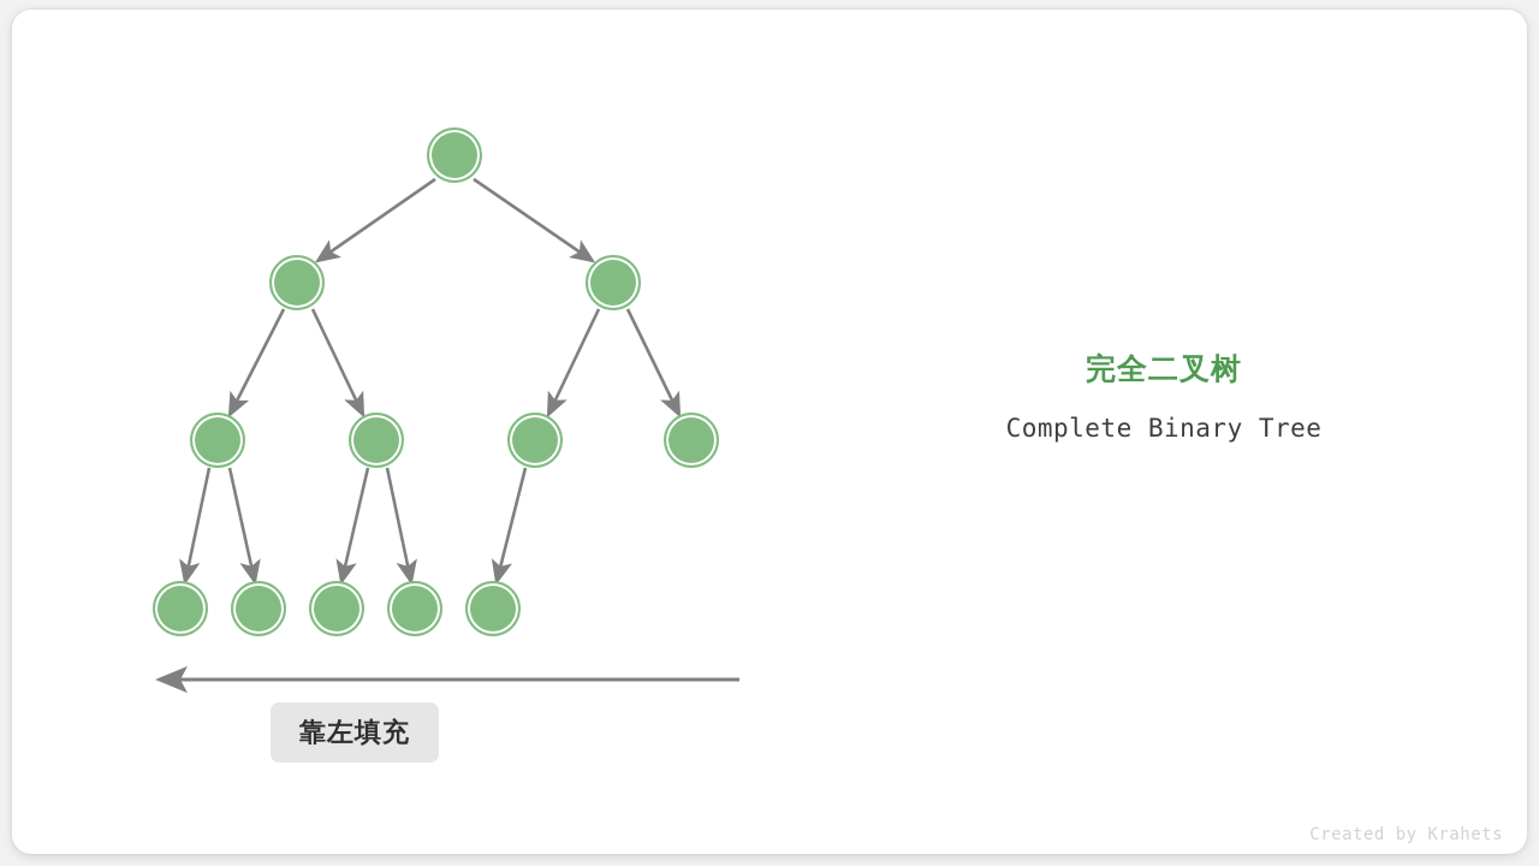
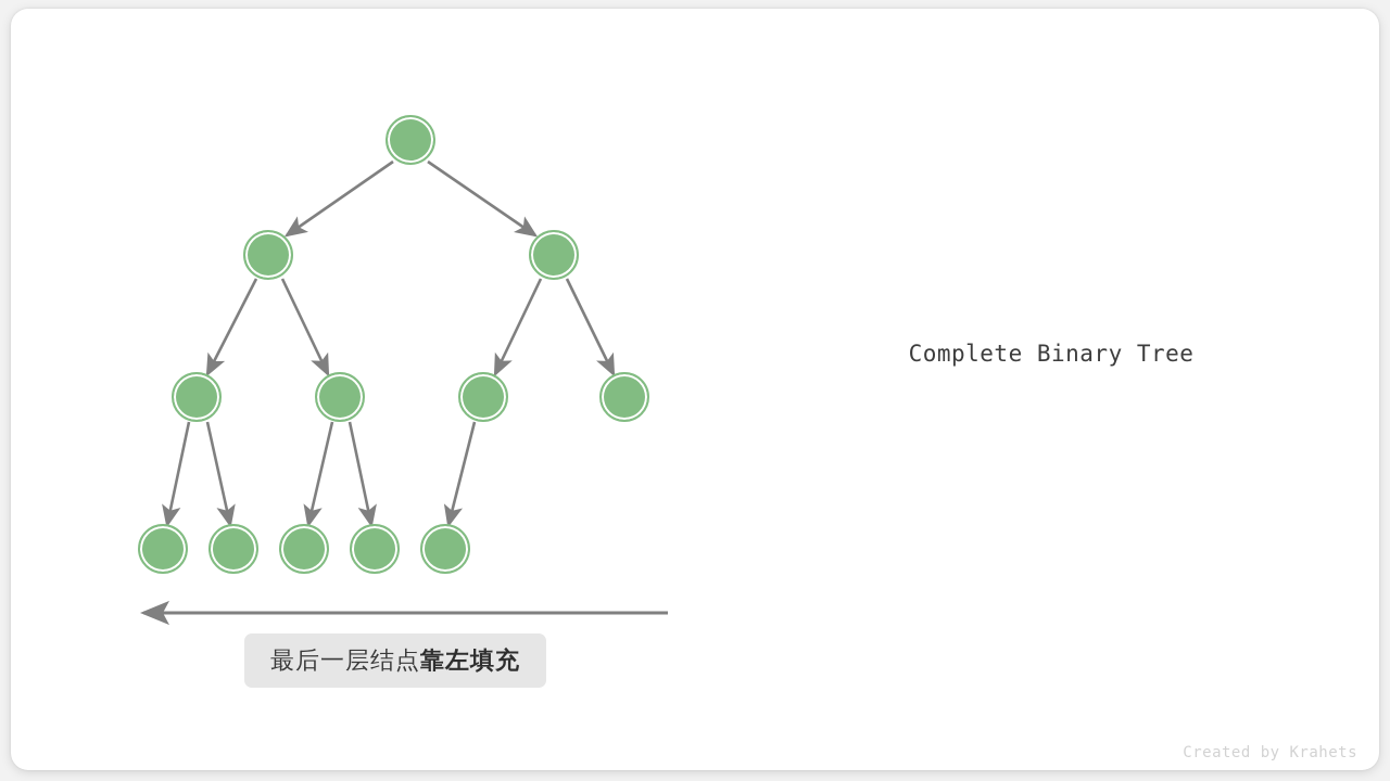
+ 最后一层结点
  靠左填充
- 完全二叉树
  Complete Binary Tree
  Created by Krahets
